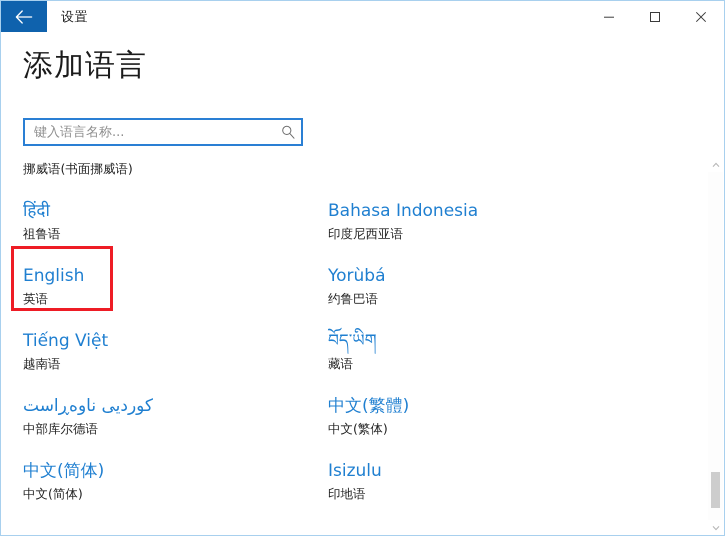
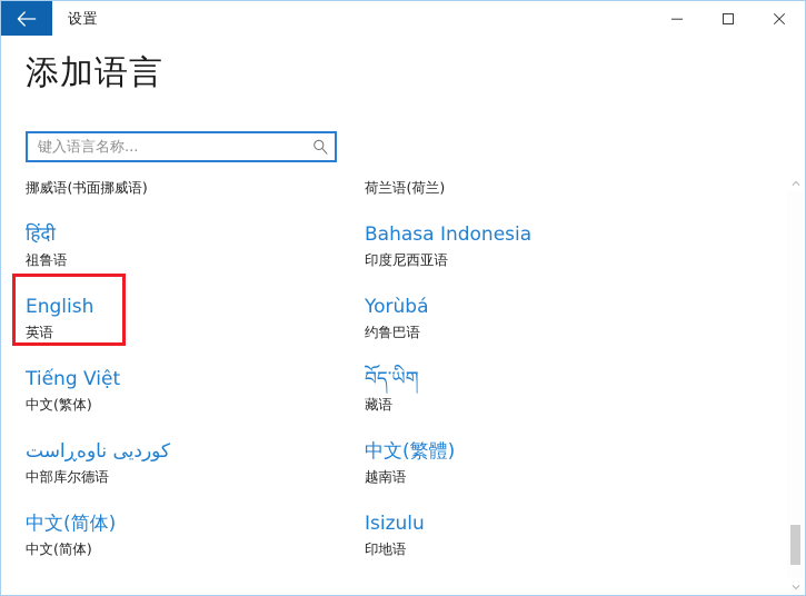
  设置
  添加语言
  键入语言名称...
  挪威语(书面挪威语)
+ 荷兰语(荷兰)
  हिंदी
  祖鲁语
  Bahasa Indonesia
  印度尼西亚语
  English
  英语
  Yorùbá
  约鲁巴语
  Tiếng Việt
- 越南语
+ 中文(繁体)
  བོད་ཡིག
  藏语
  کوردیی ناوەڕاست
  中部库尔德语
  中文(繁體)
- 中文(繁体)
+ 越南语
  中文(简体)
  中文(简体)
  Isizulu
  印地语
